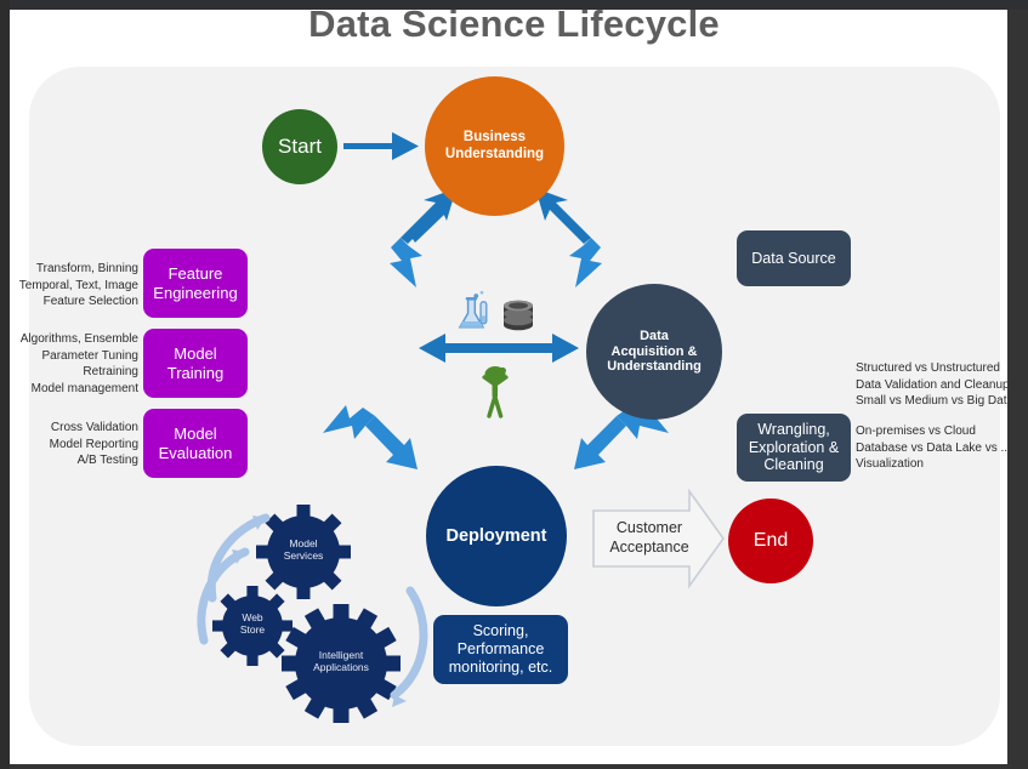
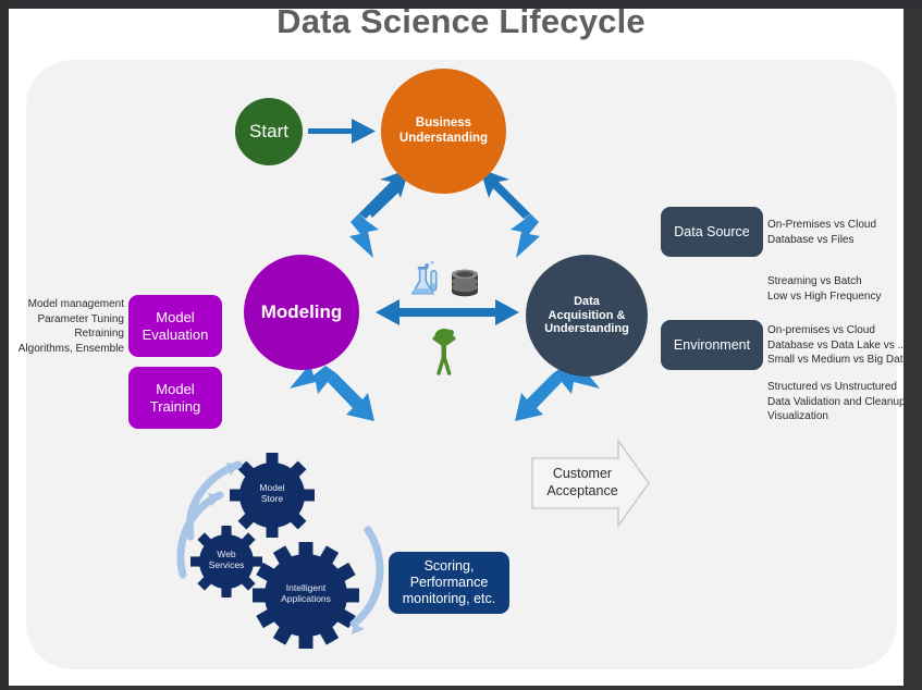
  Data Science Lifecycle
  Start
  Business
  Understanding
+ Modeling
  Data
  Acquisition &
  Understanding
- Deployment
- End
- Feature
- Engineering
- Transform, Binning
- Temporal, Text, Image
- Feature Selection
  Model
- Training
+ Evaluation
- Algorithms, Ensemble
+ Model management
  Parameter Tuning
  Retraining
- Model management
+ Algorithms, Ensemble
  Model
- Evaluation
+ Training
- Cross Validation
- Model Reporting
- A/B Testing
  Data Source
+ On-Premises vs Cloud
+ Database vs Files
+ Streaming vs Batch
+ Low vs High Frequency
+ Environment
- Structured vs Unstructured
+ On-premises vs Cloud
- Data Validation and Cleanup
+ Database vs Data Lake vs ..
  Small vs Medium vs Big Dat
- Wrangling,
- Exploration &
- Cleaning
- On-premises vs Cloud
+ Structured vs Unstructured
- Database vs Data Lake vs ..
+ Data Validation and Cleanup
  Visualization
  Model
- Services
+ Store
  Web
- Store
+ Services
  Intelligent
  Applications
  Scoring,
  Performance
  monitoring, etc.
  Customer
  Acceptance
